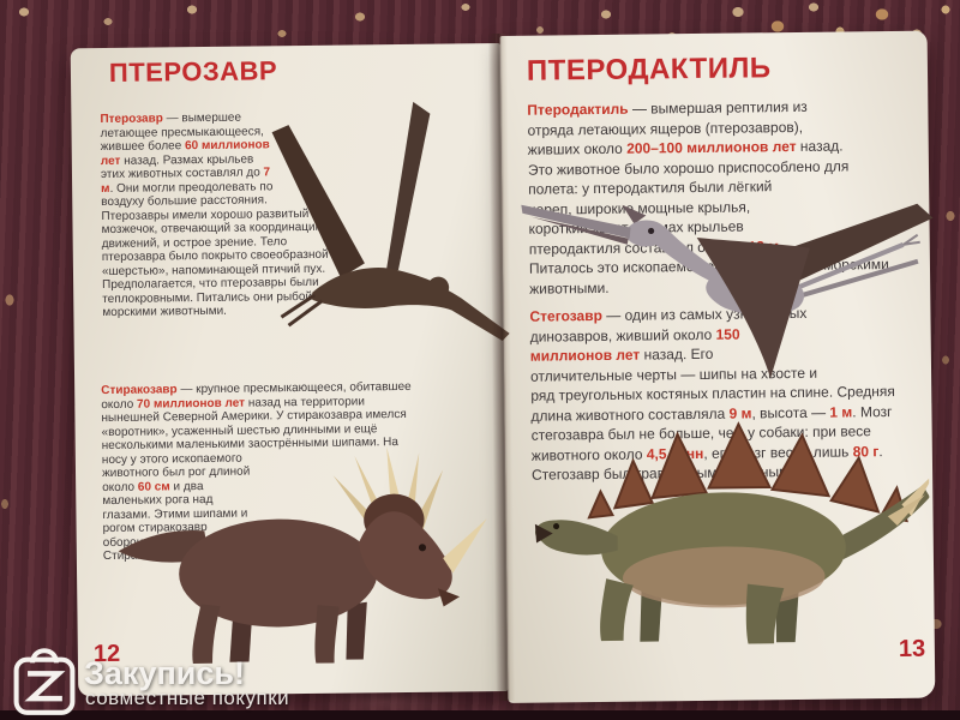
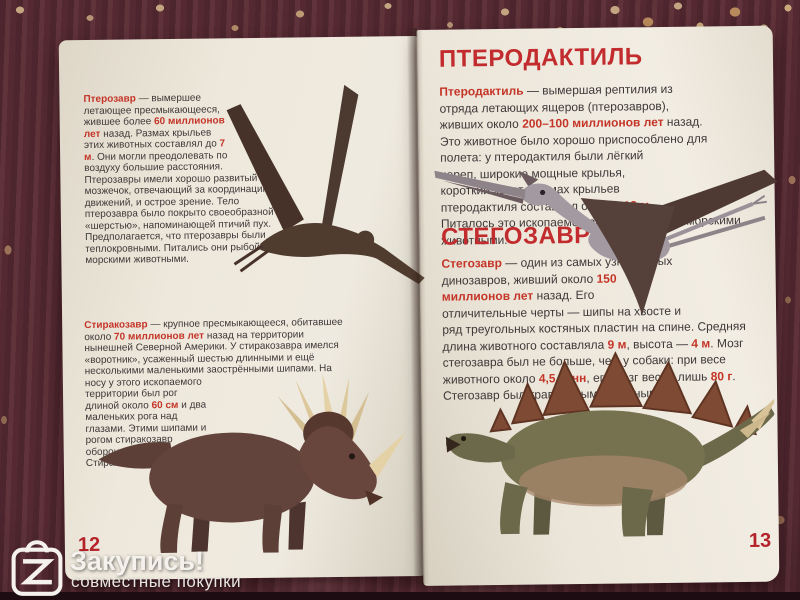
- ПТЕРОЗАВР
  Птерозавр — вымершее летающее пресмыкающееся, жившее более 60 миллионов лет назад. Размах крыльев этих животных составлял до 7 м. Они могли преодолевать по воздуху большие расстояния. Птерозавры имели хорошо развитый мозжечок, отвечающий за координаци движений, и острое зрение. Тело птерозавра было покрыто своеобразной «шерстью», напоминающей птичий пух. Предполагается, что птерозавры были теплокровными. Питались они рыбой морскими животными.
- Стиракозавр — крупное пресмыкающееся, обитавшее около 70 миллионов лет назад на территории нынешней Северной Америки. У стиракозавра имелся «воротник», усаженный шестью длинными и ещё несколькими маленькими заострёнными шипами. На носу у этого ископаемого животного был рог длиной около 60 см и два маленьких рога над глазами. Этими шипами и рогом стиракозавр оборо Стир
+ Стиракозавр — крупное пресмыкающееся, обитавшее около 70 миллионов лет назад на территории нынешней Северной Америки. У стиракозавра имелся «воротник», усаженный шестью длинными и ещё несколькими маленькими заострёнными шипами. На носу у этого ископаемого территории был рог длиной около 60 см и два маленьких рога над глазами. Этими шипами и рогом стиракозавр оборо Стир
  12
  ПТЕРОДАКТИЛЬ
  Птеродактиль — вымершая рептилия из отряда летающих ящеров (птерозавров), живших около 200–100 миллионов лет назад. Это животное было хорошо приспособлено для полета: у птеродактиля были лёгкий реп, широкие мощные крылья, короткйах крыльев птеродактиля состал о Питалось это ископаеморими животными.
+ СТЕГОЗАВР
- Стегозавр — один из самых узых динозавров, живший около 150 миллионов лет назад. Его отличительные черты — шипы на хосте и ряд треугольных костяных пластин на спине. Средняя длина животного составляла 9 м, высота — 1 м. Мозг стегозавра был не больше, че у собаки: при весе животного около 4,5нн, егзг вес лишь 80 г. Стегозавр былраымны
+ Стегозавр — один из самых узых динозавров, живший около 150 миллионов лет назад. Его отличительные черты — шипы на хосте и ряд треугольных костяных пластин на спине. Средняя длина животного составляла 9 м, высота — 4 м. Мозг стегозавра был не больше, че у собаки: при весе животного около 4,5нн, егзг вес лишь 80 г. Стегозавр былраымны
  13
  Закупись!
  совместные покупки
